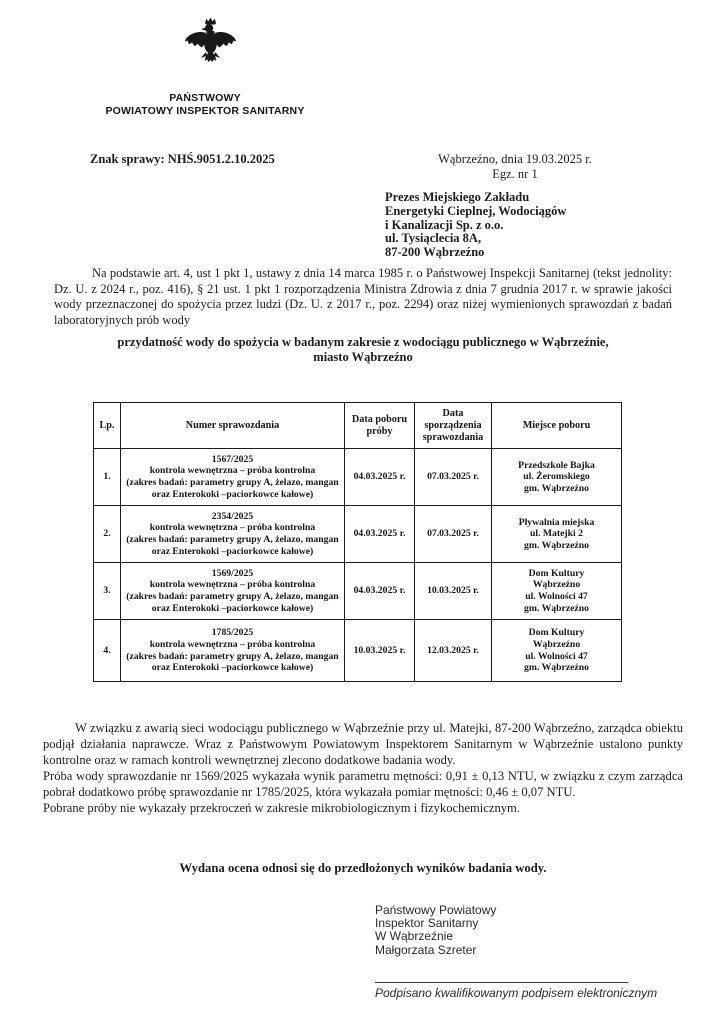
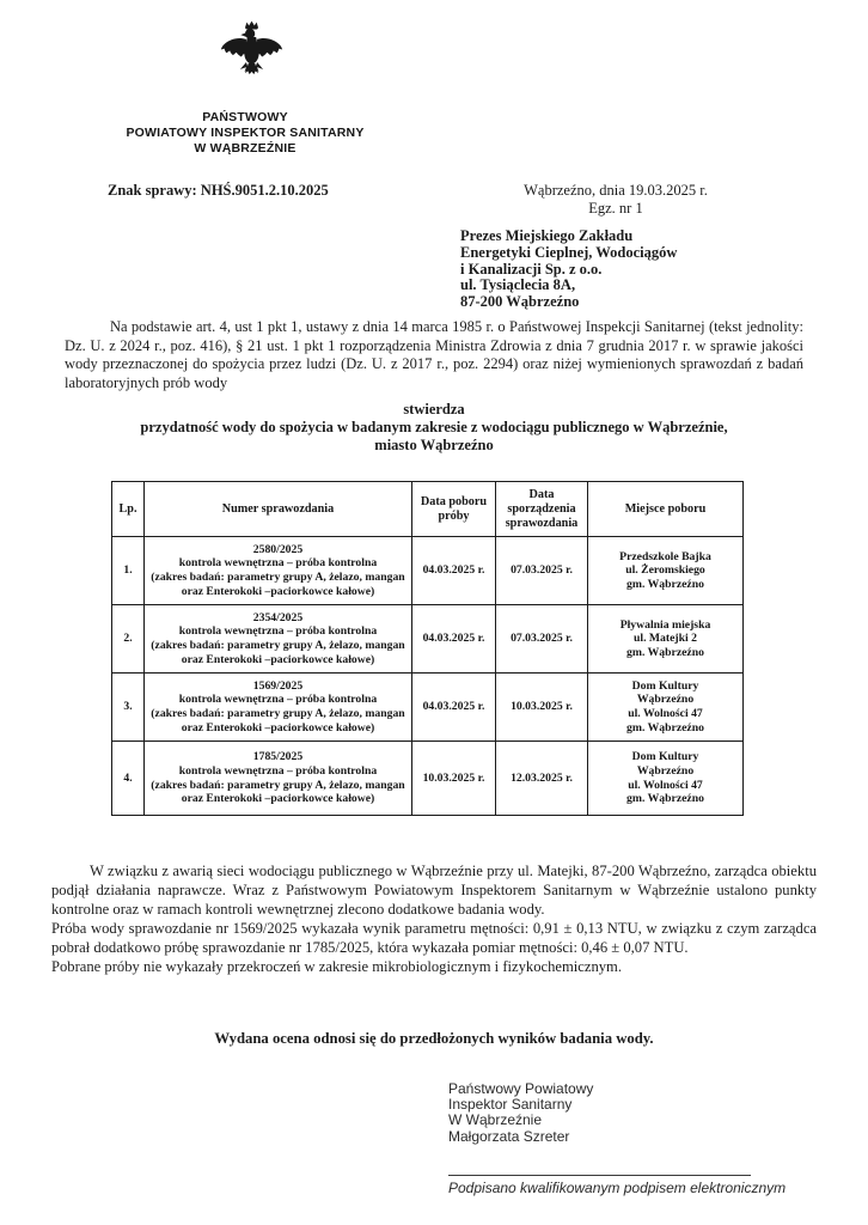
  PAŃSTWOWY
  POWIATOWY INSPEKTOR SANITARNY
+ W WĄBRZEŹNIE
  Znak sprawy: NHŚ.9051.2.10.2025
  Wąbrzeźno, dnia 19.03.2025 r.
  Egz. nr 1
  Prezes Miejskiego Zakładu
  Energetyki Cieplnej, Wodociągów
  i Kanalizacji Sp. z o.o.
  ul. Tysiąclecia 8A,
  87-200 Wąbrzeźno
  Na podstawie art. 4, ust 1 pkt 1, ustawy z dnia 14 marca 1985 r. o Państwowej Inspekcji Sanitarnej (tekst jednolity: Dz. U. z 2024 r., poz. 416), § 21 ust. 1 pkt 1 rozporządzenia Ministra Zdrowia z dnia 7 grudnia 2017 r. w sprawie jakości wody przeznaczonej do spożycia przez ludzi (Dz. U. z 2017 r., poz. 2294) oraz niżej wymienionych sprawozdań z badań laboratoryjnych prób wody
+ stwierdza
  przydatność wody do spożycia w badanym zakresie z wodociągu publicznego w Wąbrzeźnie,
  miasto Wąbrzeźno
  Lp.	Numer sprawozdania	Data poboru próby	Data sporządzenia sprawozdania	Miejsce poboru
- 1.	1567/2025 kontrola wewnętrzna – próba kontrolna (zakres badań: parametry grupy A, żelazo, mangan oraz Enterokoki –paciorkowce kałowe)	04.03.2025 r.	07.03.2025 r.	Przedszkole Bajka ul. Żeromskiego gm. Wąbrzeźno
+ 1.	2580/2025 kontrola wewnętrzna – próba kontrolna (zakres badań: parametry grupy A, żelazo, mangan oraz Enterokoki –paciorkowce kałowe)	04.03.2025 r.	07.03.2025 r.	Przedszkole Bajka ul. Żeromskiego gm. Wąbrzeźno
  2.	2354/2025 kontrola wewnętrzna – próba kontrolna (zakres badań: parametry grupy A, żelazo, mangan oraz Enterokoki –paciorkowce kałowe)	04.03.2025 r.	07.03.2025 r.	Pływalnia miejska ul. Matejki 2 gm. Wąbrzeźno
  3.	1569/2025 kontrola wewnętrzna – próba kontrolna (zakres badań: parametry grupy A, żelazo, mangan oraz Enterokoki –paciorkowce kałowe)	04.03.2025 r.	10.03.2025 r.	Dom Kultury Wąbrzeźno ul. Wolności 47 gm. Wąbrzeźno
  4.	1785/2025 kontrola wewnętrzna – próba kontrolna (zakres badań: parametry grupy A, żelazo, mangan oraz Enterokoki –paciorkowce kałowe)	10.03.2025 r.	12.03.2025 r.	Dom Kultury Wąbrzeźno ul. Wolności 47 gm. Wąbrzeźno
  W związku z awarią sieci wodociągu publicznego w Wąbrzeźnie przy ul. Matejki, 87-200 Wąbrzeźno, zarządca obiektu podjął działania naprawcze. Wraz z Państwowym Powiatowym Inspektorem Sanitarnym w Wąbrzeźnie ustalono punkty kontrolne oraz w ramach kontroli wewnętrznej zlecono dodatkowe badania wody.
  Próba wody sprawozdanie nr 1569/2025 wykazała wynik parametru mętności: 0,91 ± 0,13 NTU, w związku z czym zarządca pobrał dodatkowo próbę sprawozdanie nr 1785/2025, która wykazała pomiar mętności: 0,46 ± 0,07 NTU.
  Pobrane próby nie wykazały przekroczeń w zakresie mikrobiologicznym i fizykochemicznym.
  Wydana ocena odnosi się do przedłożonych wyników badania wody.
  Państwowy Powiatowy
  Inspektor Sanitarny
  W Wąbrzeźnie
  Małgorzata Szreter
  Podpisano kwalifikowanym podpisem elektronicznym
